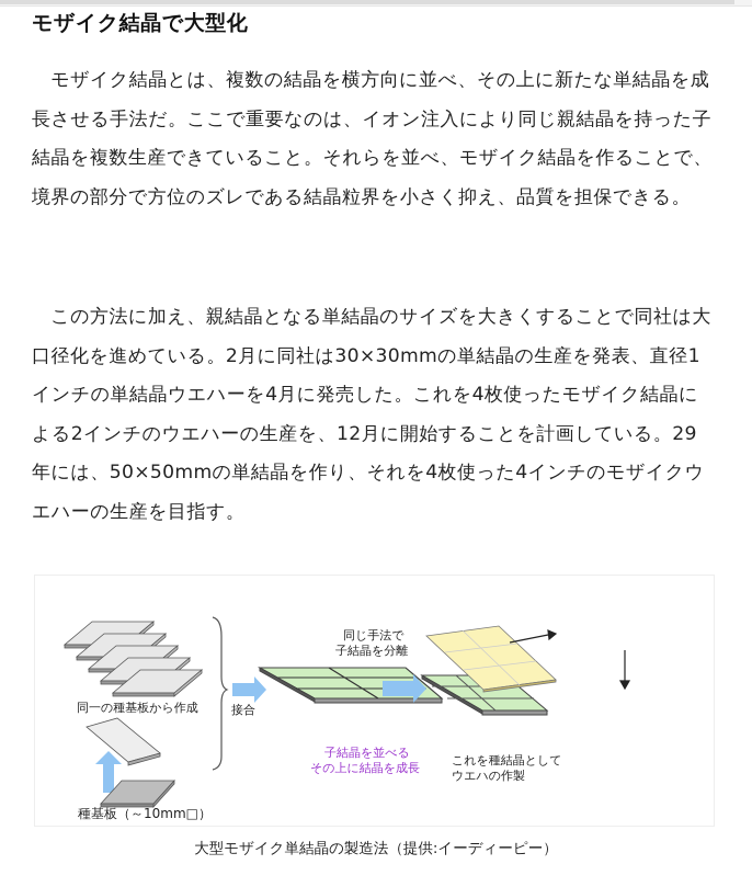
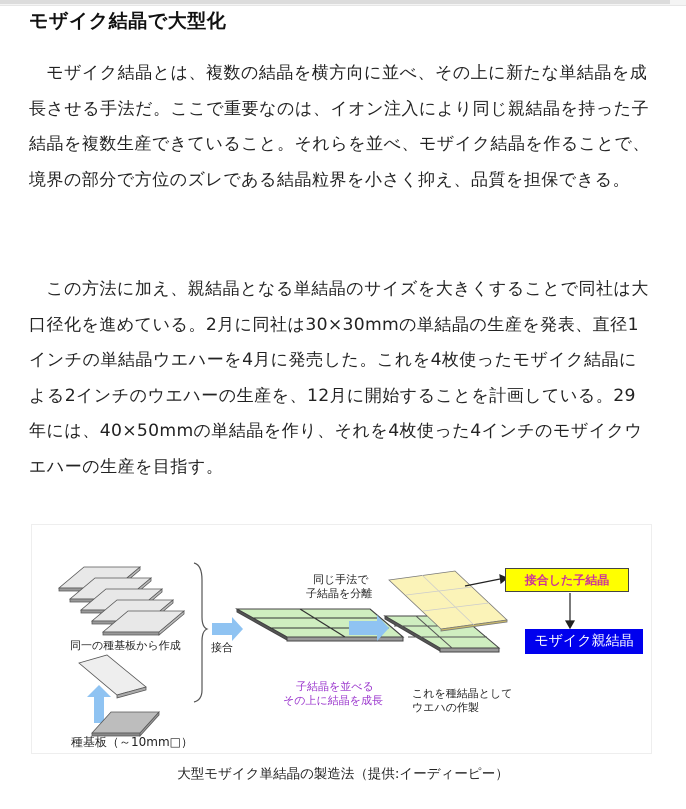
  モザイク結晶で大型化
  モザイク結晶とは、複数の結晶を横方向に並べ、その上に新たな単結晶を成長させる手法だ。ここで重要なのは、イオン注入により同じ親結晶を持った子結晶を複数生産できていること。それらを並べ、モザイク結晶を作ることで、境界の部分で方位のズレである結晶粒界を小さく抑え、品質を担保できる。
- この方法に加え、親結晶となる単結晶のサイズを大きくすることで同社は大口径化を進めている。2月に同社は30×30mmの単結晶の生産を発表、直径1インチの単結晶ウエハーを4月に発売した。これを4枚使ったモザイク結晶による2インチのウエハーの生産を、12月に開始することを計画している。29年には、50×50mmの単結晶を作り、それを4枚使った4インチのモザイクウエハーの生産を目指す。
+ この方法に加え、親結晶となる単結晶のサイズを大きくすることで同社は大口径化を進めている。2月に同社は30×30mmの単結晶の生産を発表、直径1インチの単結晶ウエハーを4月に発売した。これを4枚使ったモザイク結晶による2インチのウエハーの生産を、12月に開始することを計画している。29年には、40×50mmの単結晶を作り、それを4枚使った4インチのモザイクウエハーの生産を目指す。
  同一の種基板から作成
  種基板（～10mm□）
  接合
  同じ手法で
  子結晶を分離
  子結晶を並べる
  その上に結晶を成長
  これを種結晶として
  ウエハの作製
+ 接合した子結晶
+ モザイク親結晶
  大型モザイク単結晶の製造法（提供:イーディーピー）
